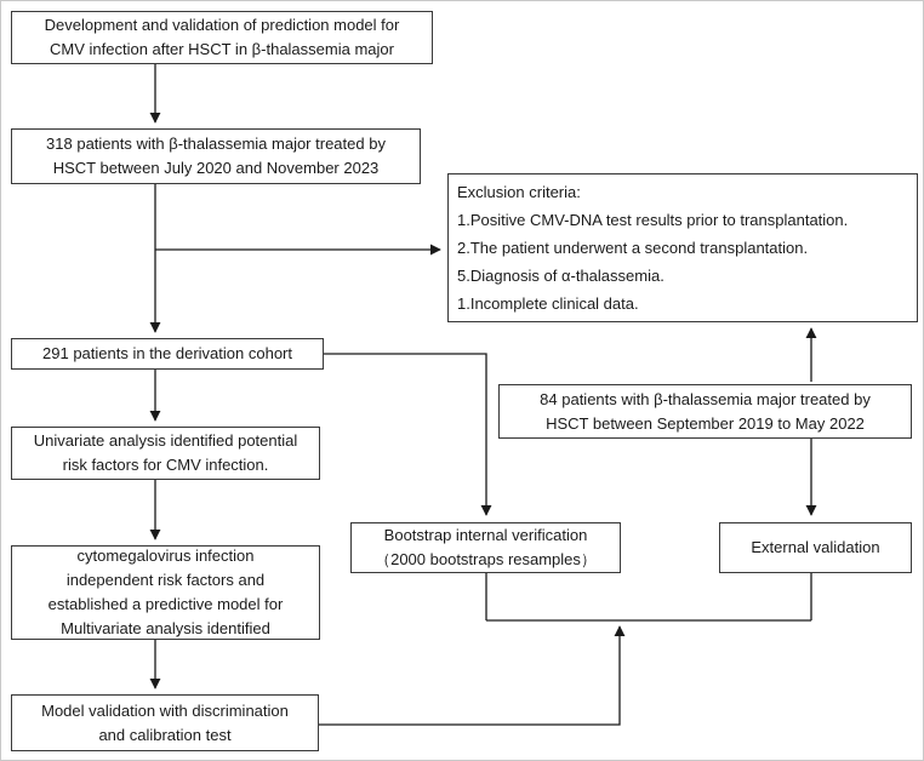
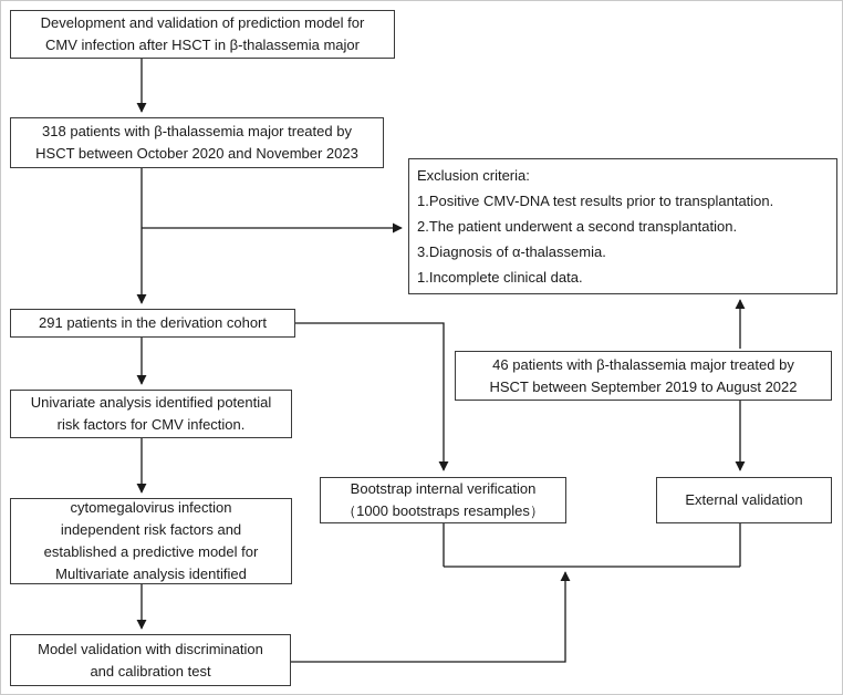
  Development and validation of prediction model for
  CMV infection after HSCT in β-thalassemia major
  318 patients with β-thalassemia major treated by
- HSCT between July 2020 and November 2023
+ HSCT between October 2020 and November 2023
  Exclusion criteria:
  1.Positive CMV-DNA test results prior to transplantation.
  2.The patient underwent a second transplantation.
- 5.Diagnosis of α-thalassemia.
+ 3.Diagnosis of α-thalassemia.
  1.Incomplete clinical data.
  291 patients in the derivation cohort
- 84 patients with β-thalassemia major treated by
+ 46 patients with β-thalassemia major treated by
- HSCT between September 2019 to May 2022
+ HSCT between September 2019 to August 2022
  Univariate analysis identified potential
  risk factors for CMV infection.
  Bootstrap internal verification
- （2000 bootstraps resamples）
+ （1000 bootstraps resamples）
  External validation
  cytomegalovirus infection
  independent risk factors and
  established a predictive model for
  Multivariate analysis identified
  Model validation with discrimination
  and calibration test
